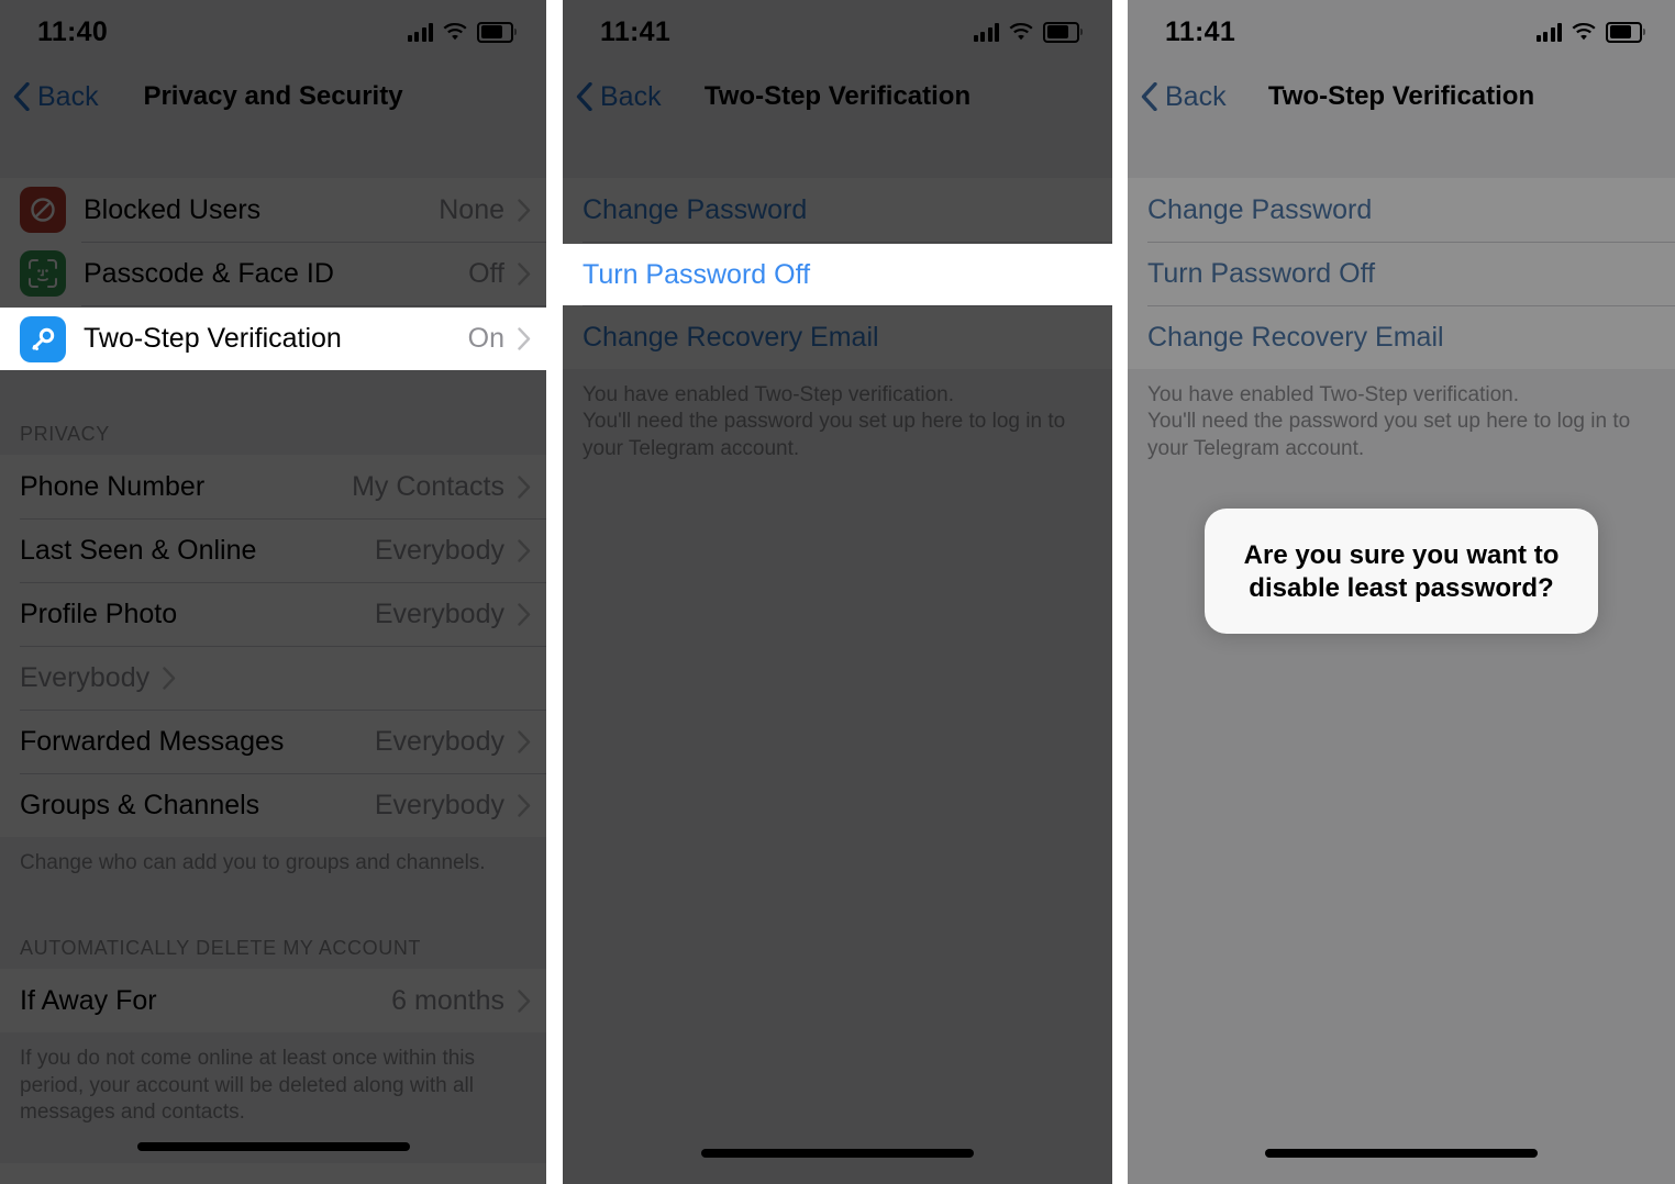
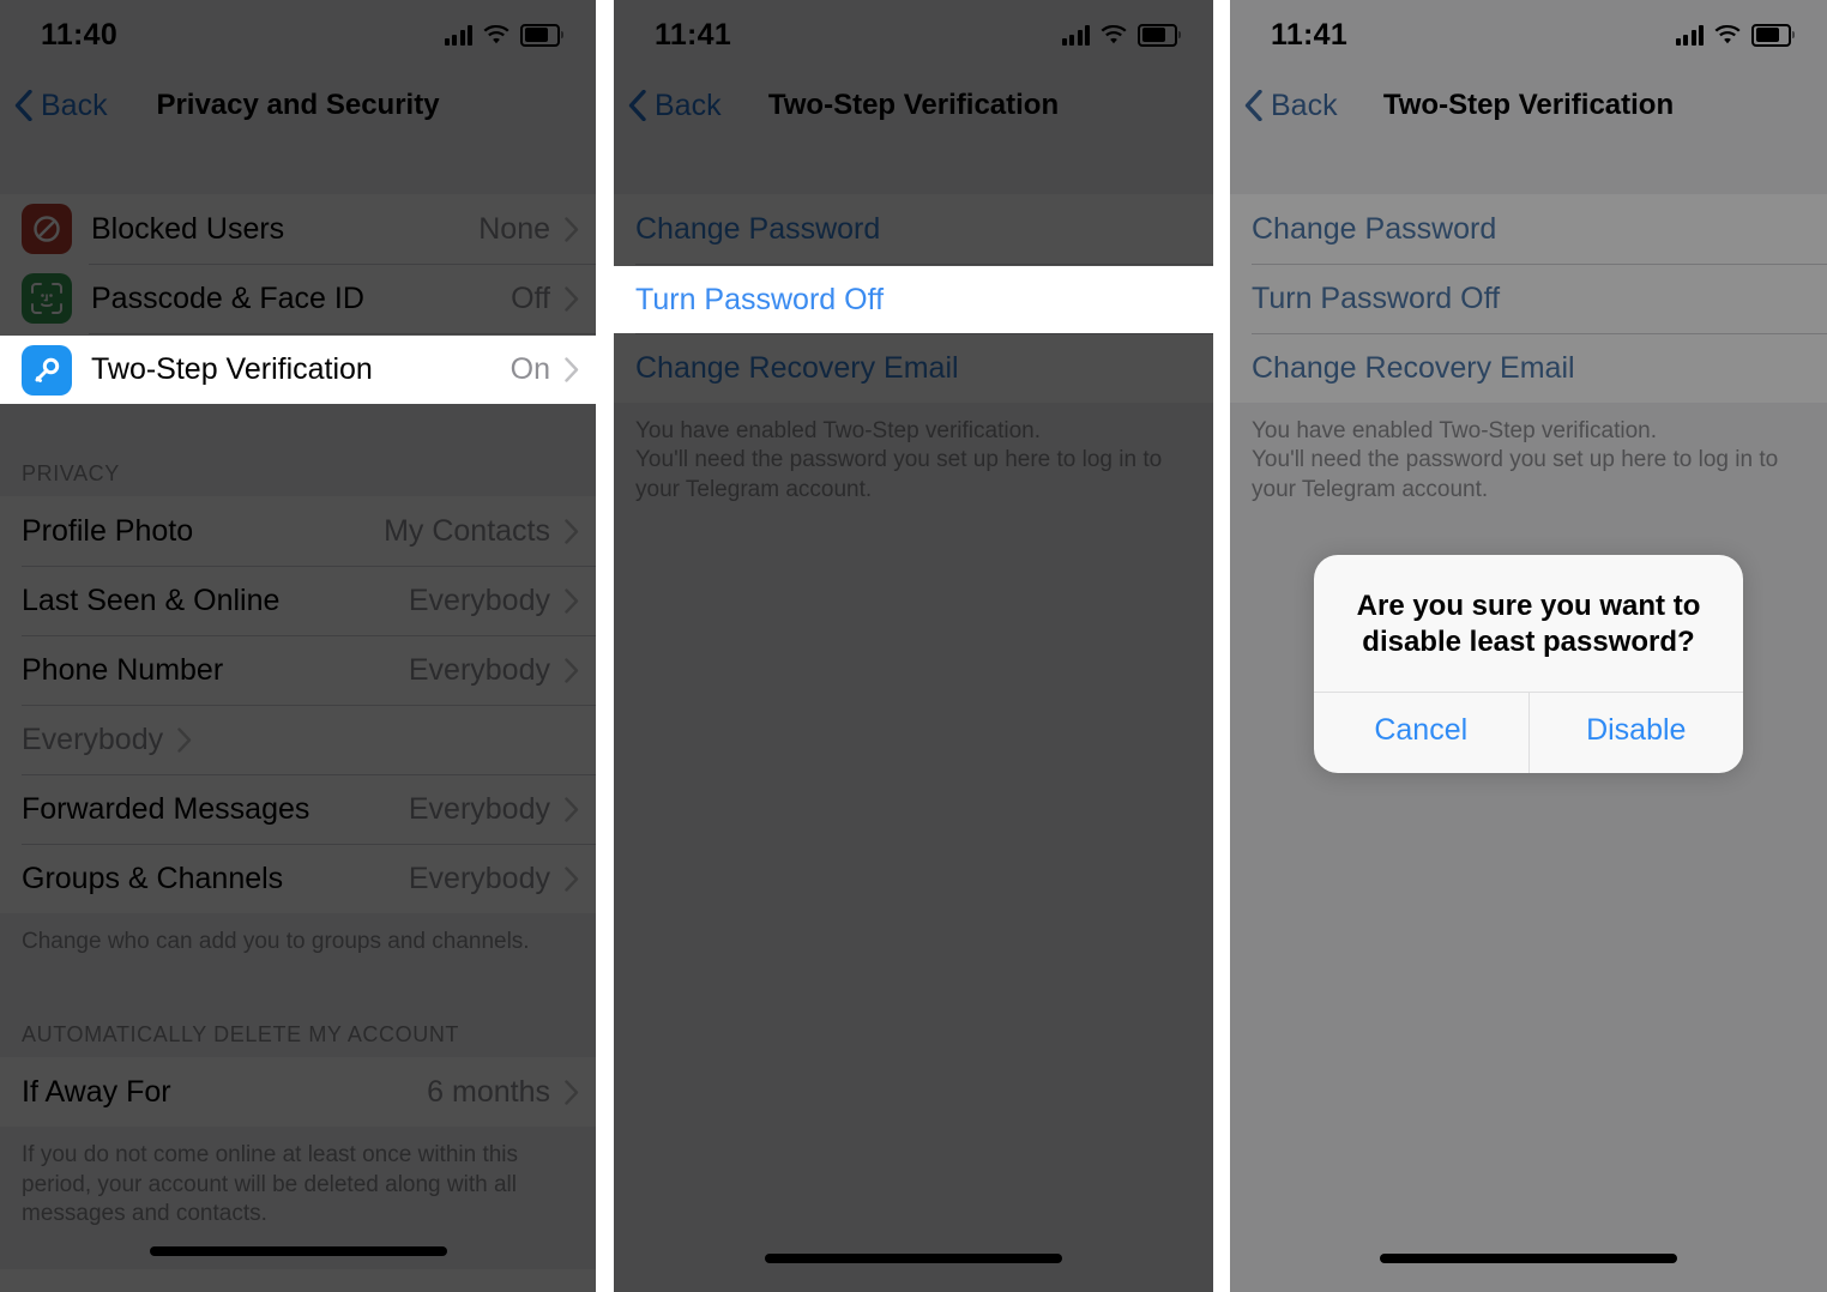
  11:40
  Back
  Privacy and Security
  Blocked Users
  None
  Passcode & Face ID
  Off
  PRIVACY
- Phone Number
+ Profile Photo
  My Contacts
  Last Seen & Online
  Everybody
- Profile Photo
+ Phone Number
  Everybody
  Everybody
  Forwarded Messages
  Everybody
  Groups & Channels
  Everybody
  Change who can add you to groups and channels.
  AUTOMATICALLY DELETE MY ACCOUNT
  If Away For
  6 months
  If you do not come online at least once within this period, your account will be deleted along with all messages and contacts.
  Two-Step Verification
  On
  11:41
  Back
  Two-Step Verification
  Change Password
  Change Recovery Email
  You have enabled Two-Step verification.
  You'll need the password you set up here to log in to your Telegram account.
  Turn Password Off
  11:41
  Back
  Two-Step Verification
  Change Password
  Turn Password Off
  Change Recovery Email
  You have enabled Two-Step verification.
  You'll need the password you set up here to log in to your Telegram account.
  Are you sure you want to disable least password?
+ Cancel
+ Disable
